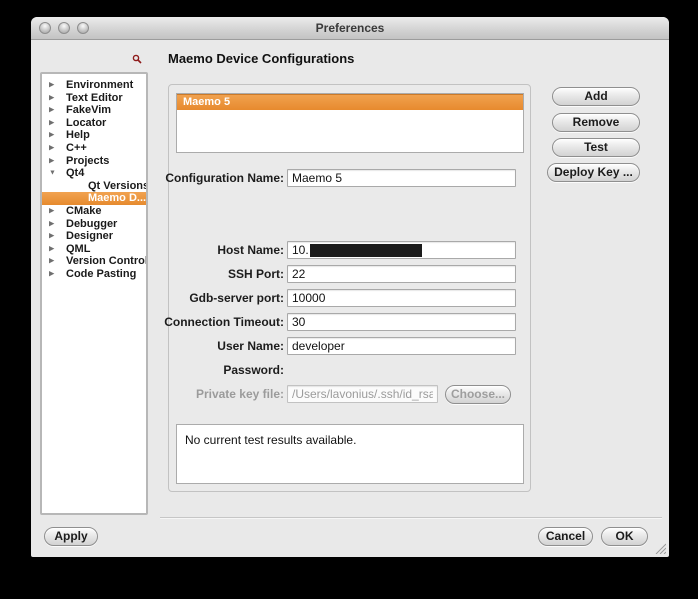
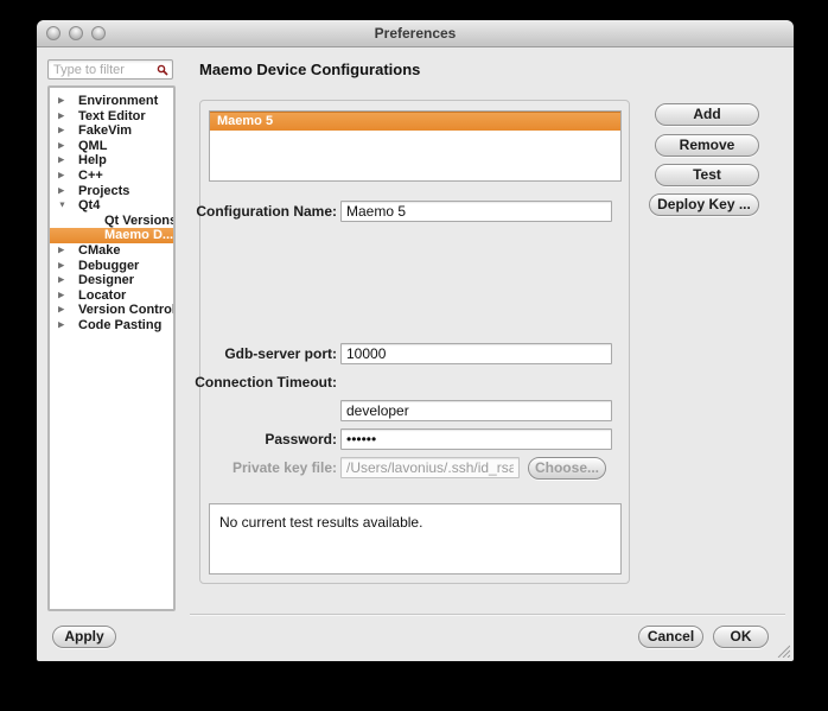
  Preferences
+ Type to filter
  Environment
  Text Editor
  FakeVim
- Locator
+ QML
  Help
  C++
  Projects
  Qt4
  Qt Version
  Maemo D...
  CMake
  Debugger
  Designer
- QML
+ Locator
  Version Contro
  Code Pasting
  Maemo Device Configurations
  Maemo 5
  Configuration Name:
  Maemo 5
- Host Name:
- 10.
- SSH Port:
- 22
  Gdb-server port:
  10000
  Connection Timeout:
- 30
- User Name:
  developer
  Password:
+ ••••••
  Private key file:
  /Users/lavonius/.ssh/id_rsa
  Choose...
  No current test results available.
  Add
  Remove
  Test
  Deploy Key ...
  Apply
  Cancel
  OK
